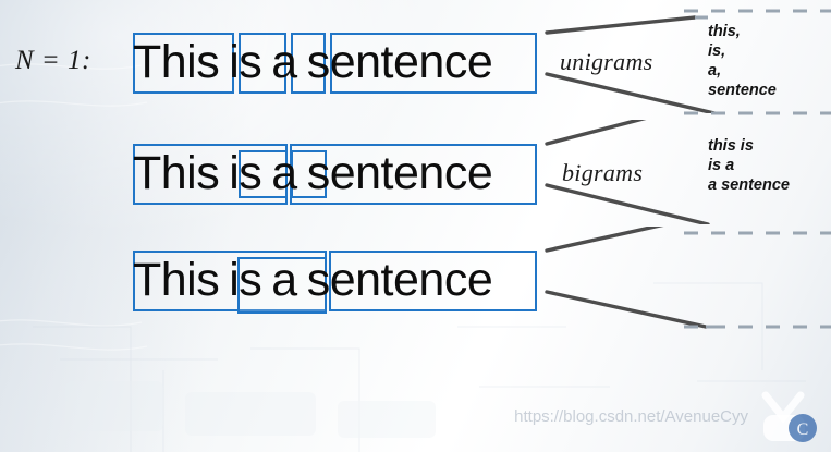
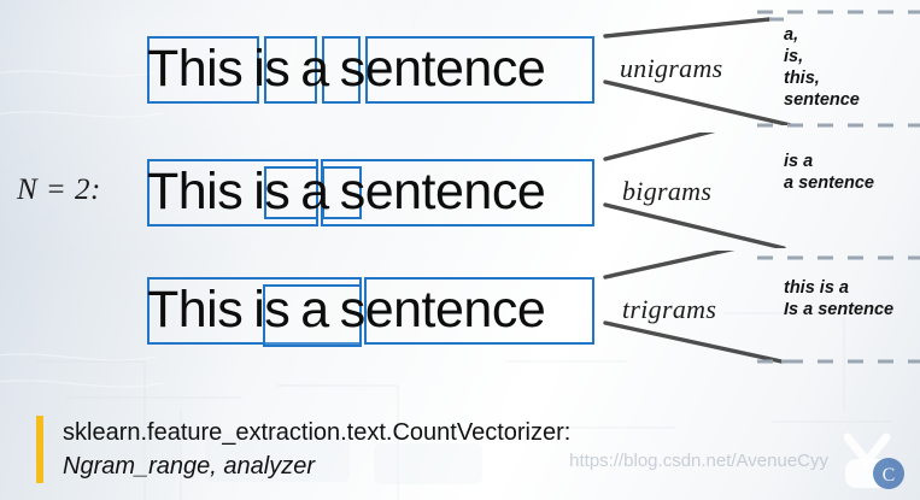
- N = 1:
  This is a sentence
  unigrams
- this,
+ a,
  is,
- a,
+ this,
  sentence
+ N = 2:
  This is a sentence
  bigrams
- this is
  is a
  a sentence
  This is a sentence
+ trigrams
+ this is a
+ Is a sentence
+ sklearn.feature_extraction.text.CountVectorizer:
+ Ngram_range, analyzer
  https://blog.csdn.net/AvenueCyy
  C
